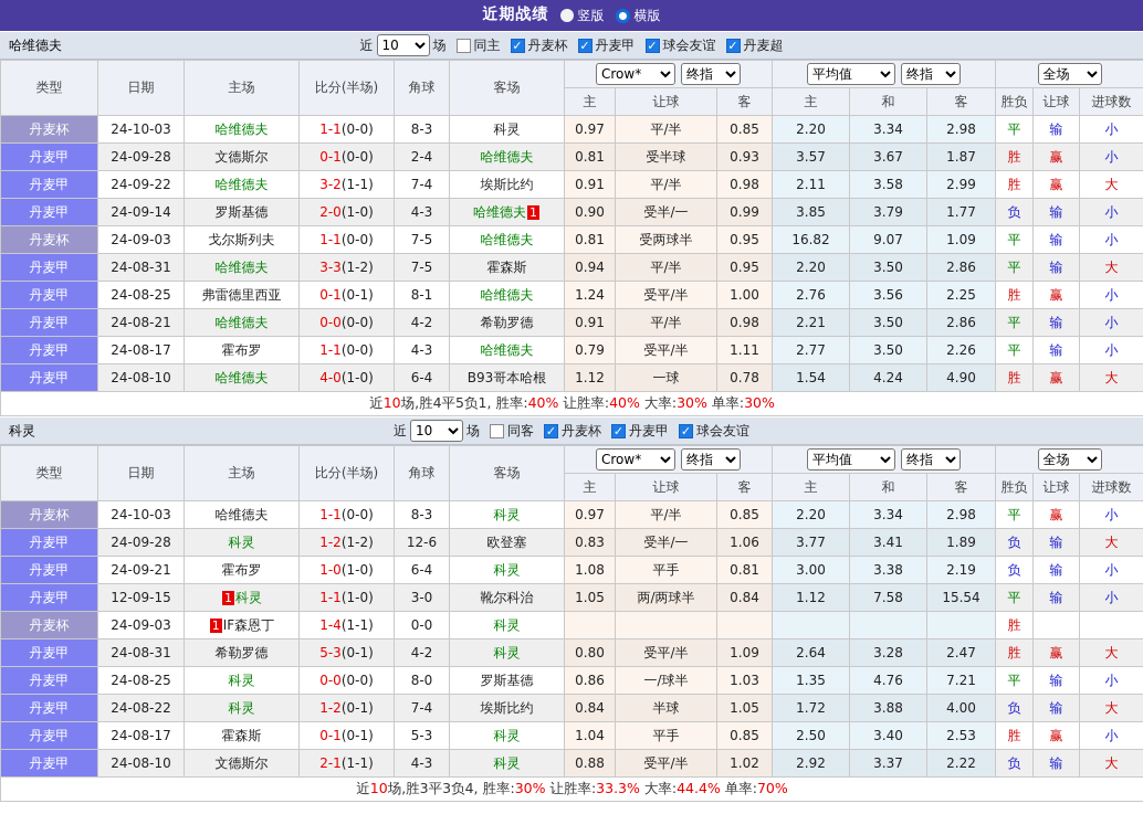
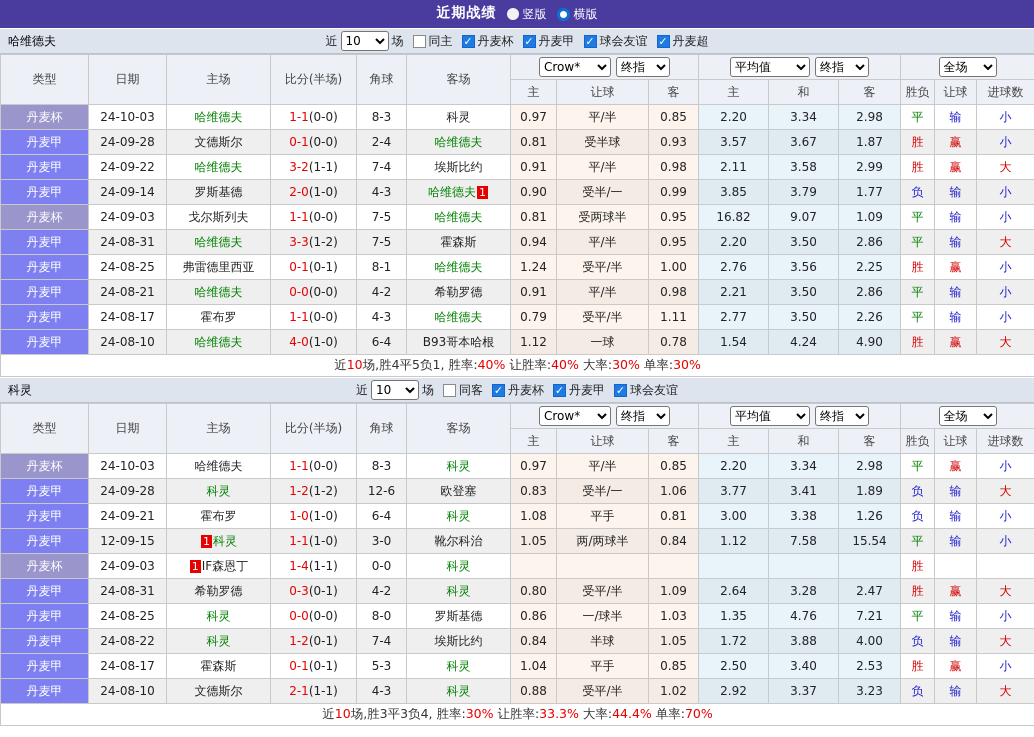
  近期战绩
  竖版
  横版
  哈维德夫
  近
  10
  场
  同主
  ✓
  丹麦杯
  ✓
  丹麦甲
  ✓
  球会友谊
  ✓
  丹麦超
  类型	日期	主场	比分(半场)	角球	客场	Crow* 终指	平均值 终指	全场
  主	让球	客	主	和	客	胜负	让球	进球数
  丹麦杯	24-10-03	哈维德夫	1-1(0-0)	8-3	科灵	0.97	平/半	0.85	2.20	3.34	2.98	平	输	小
  丹麦甲	24-09-28	文德斯尔	0-1(0-0)	2-4	哈维德夫	0.81	受半球	0.93	3.57	3.67	1.87	胜	赢	小
  丹麦甲	24-09-22	哈维德夫	3-2(1-1)	7-4	埃斯比约	0.91	平/半	0.98	2.11	3.58	2.99	胜	赢	大
  丹麦甲	24-09-14	罗斯基德	2-0(1-0)	4-3	哈维德夫 1	0.90	受半/一	0.99	3.85	3.79	1.77	负	输	小
  丹麦杯	24-09-03	戈尔斯列夫	1-1(0-0)	7-5	哈维德夫	0.81	受两球半	0.95	16.82	9.07	1.09	平	输	小
  丹麦甲	24-08-31	哈维德夫	3-3(1-2)	7-5	霍森斯	0.94	平/半	0.95	2.20	3.50	2.86	平	输	大
  丹麦甲	24-08-25	弗雷德里西亚	0-1(0-1)	8-1	哈维德夫	1.24	受平/半	1.00	2.76	3.56	2.25	胜	赢	小
  丹麦甲	24-08-21	哈维德夫	0-0(0-0)	4-2	希勒罗德	0.91	平/半	0.98	2.21	3.50	2.86	平	输	小
  丹麦甲	24-08-17	霍布罗	1-1(0-0)	4-3	哈维德夫	0.79	受平/半	1.11	2.77	3.50	2.26	平	输	小
  丹麦甲	24-08-10	哈维德夫	4-0(1-0)	6-4	B93哥本哈根	1.12	一球	0.78	1.54	4.24	4.90	胜	赢	大
  近10场,胜4平5负1, 胜率:40% 让胜率:40% 大率:30% 单率:30%
  科灵
  近
  10
  场
  同客
  ✓
  丹麦杯
  ✓
  丹麦甲
  ✓
  球会友谊
  类型	日期	主场	比分(半场)	角球	客场	Crow* 终指	平均值 终指	全场
  主	让球	客	主	和	客	胜负	让球	进球数
  丹麦杯	24-10-03	哈维德夫	1-1(0-0)	8-3	科灵	0.97	平/半	0.85	2.20	3.34	2.98	平	赢	小
  丹麦甲	24-09-28	科灵	1-2(1-2)	12-6	欧登塞	0.83	受半/一	1.06	3.77	3.41	1.89	负	输	大
- 丹麦甲	24-09-21	霍布罗	1-0(1-0)	6-4	科灵	1.08	平手	0.81	3.00	3.38	2.19	负	输	小
+ 丹麦甲	24-09-21	霍布罗	1-0(1-0)	6-4	科灵	1.08	平手	0.81	3.00	3.38	1.26	负	输	小
  丹麦甲	12-09-15	1 科灵	1-1(1-0)	3-0	靴尔科治	1.05	两/两球半	0.84	1.12	7.58	15.54	平	输	小
  丹麦杯	24-09-03	1 IF森恩丁	1-4(1-1)	0-0	科灵							胜
- 丹麦甲	24-08-31	希勒罗德	5-3(0-1)	4-2	科灵	0.80	受平/半	1.09	2.64	3.28	2.47	胜	赢	大
+ 丹麦甲	24-08-31	希勒罗德	0-3(0-1)	4-2	科灵	0.80	受平/半	1.09	2.64	3.28	2.47	胜	赢	大
  丹麦甲	24-08-25	科灵	0-0(0-0)	8-0	罗斯基德	0.86	一/球半	1.03	1.35	4.76	7.21	平	输	小
  丹麦甲	24-08-22	科灵	1-2(0-1)	7-4	埃斯比约	0.84	半球	1.05	1.72	3.88	4.00	负	输	大
  丹麦甲	24-08-17	霍森斯	0-1(0-1)	5-3	科灵	1.04	平手	0.85	2.50	3.40	2.53	胜	赢	小
- 丹麦甲	24-08-10	文德斯尔	2-1(1-1)	4-3	科灵	0.88	受平/半	1.02	2.92	3.37	2.22	负	输	大
+ 丹麦甲	24-08-10	文德斯尔	2-1(1-1)	4-3	科灵	0.88	受平/半	1.02	2.92	3.37	3.23	负	输	大
  近10场,胜3平3负4, 胜率:30% 让胜率:33.3% 大率:44.4% 单率:70%
